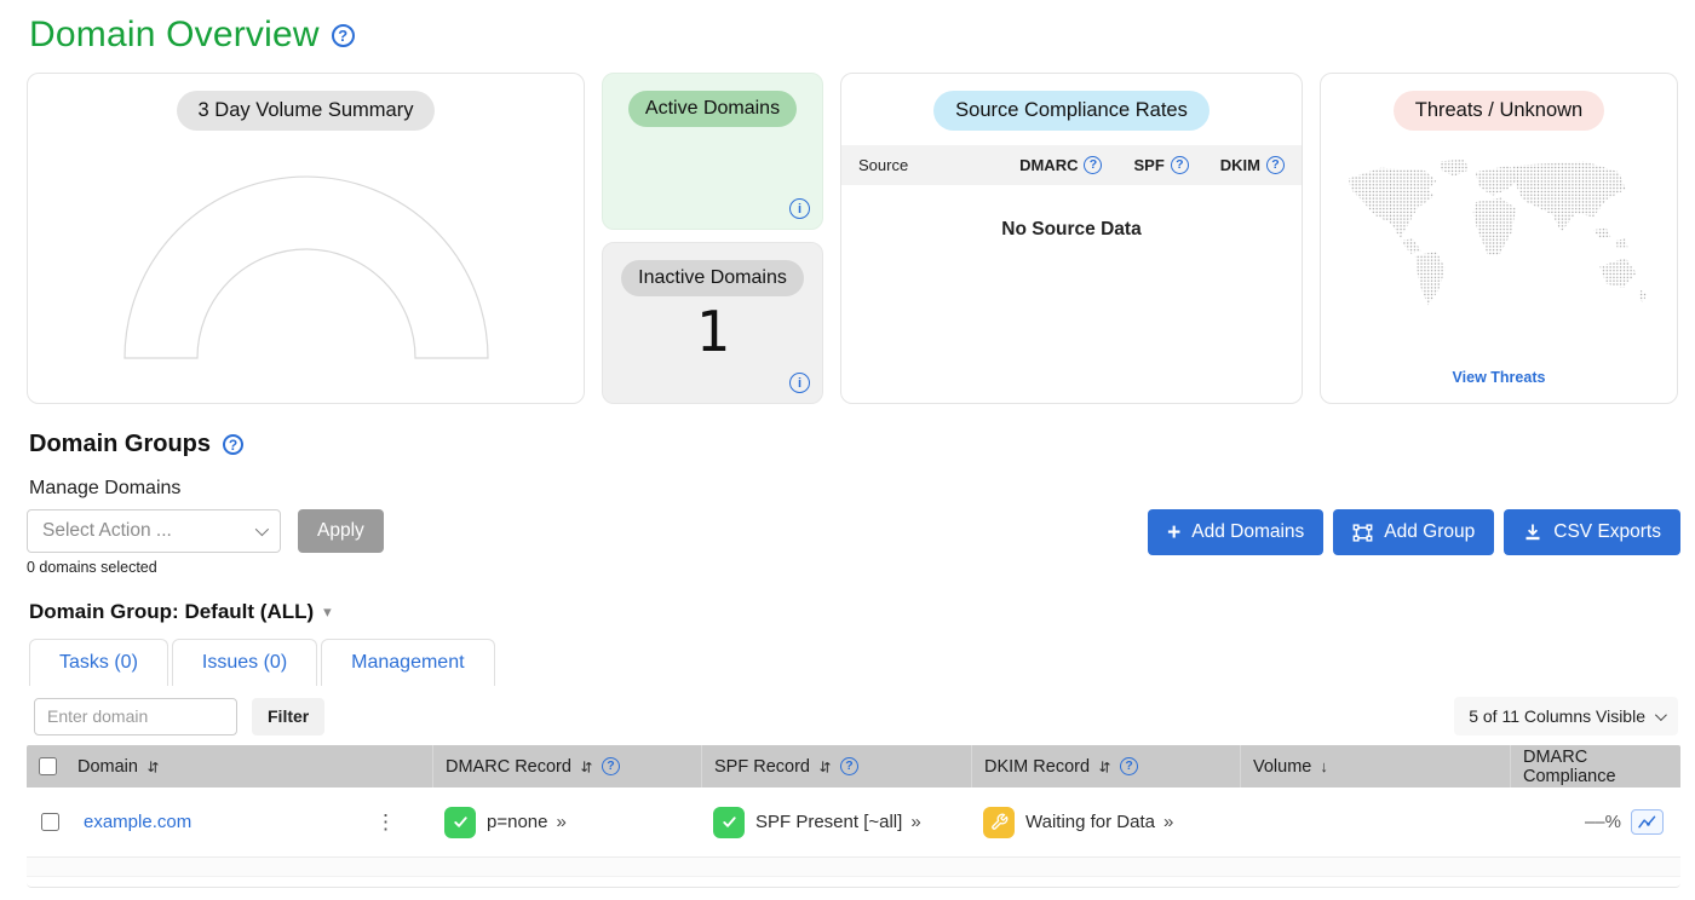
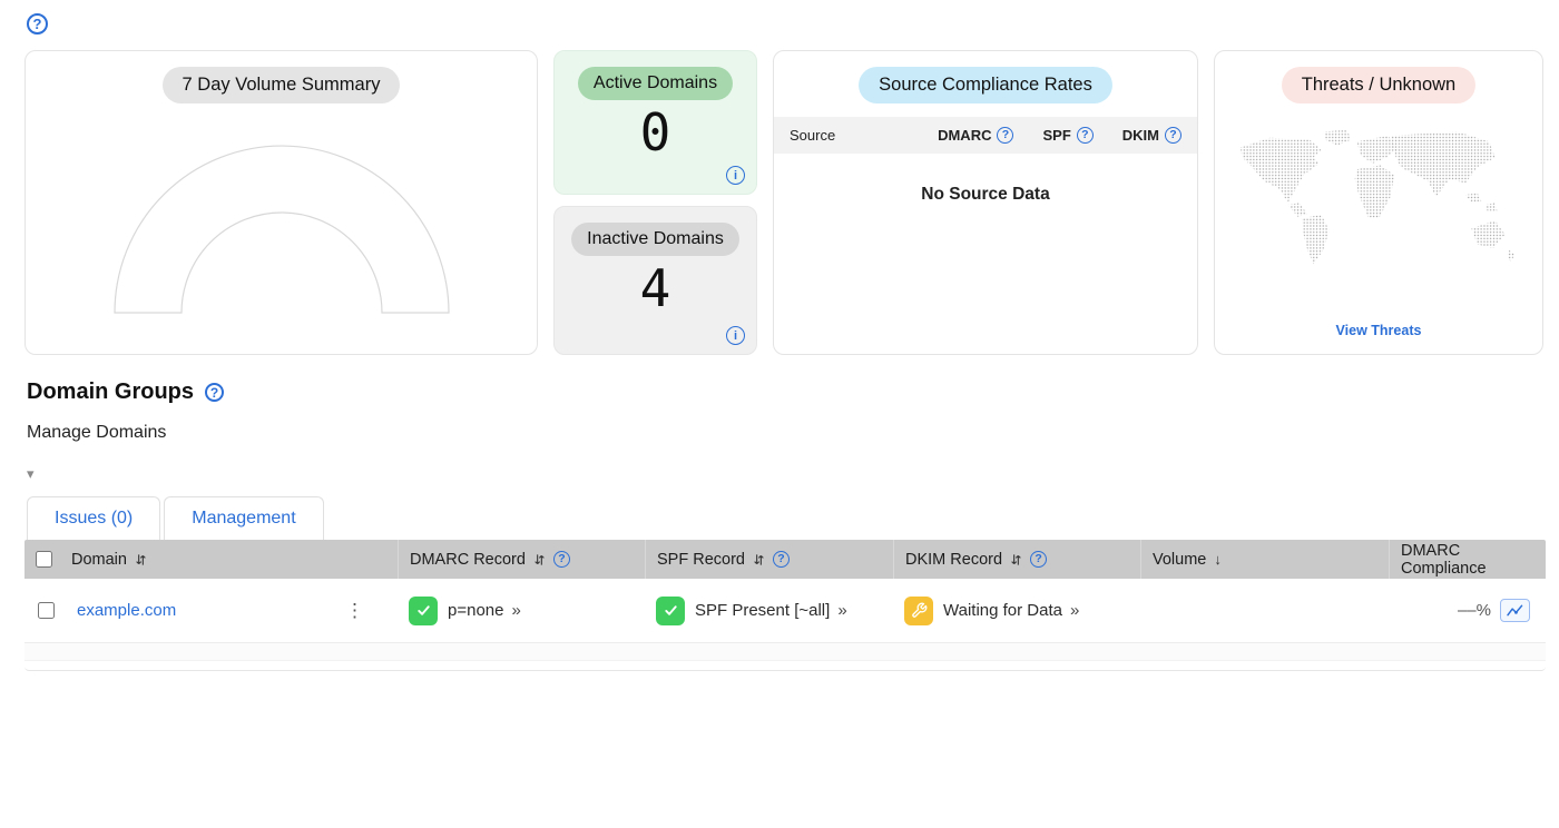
- Domain Overview
  ?
- 3 Day Volume Summary
+ 7 Day Volume Summary
  Active Domains
+ 0
  i
  Inactive Domains
- 1
+ 4
  i
  Source Compliance Rates
  Source
  DMARC
  ?
  SPF
  ?
  DKIM
  ?
  No Source Data
  Threats / Unknown
  View Threats
  Domain Groups
  ?
  Manage Domains
- Select Action ...
- Apply
- 0 domains selected
- +
- Add Domains
- Add Group
- CSV Exports
- Domain Group: Default (ALL)
  ▾
- Tasks (0)
  Issues (0)
  Management
- Enter domain
- Filter
- 5 of 11 Columns Visible
  Domain
  DMARC Record
  ?
  SPF Record
  ?
  DKIM Record
  ?
  Volume
  ↓
  DMARC Compliance
  example.com
  ⋮
  p=none
  »
  SPF Present [~all]
  »
  Waiting for Data
  »
  ––%
